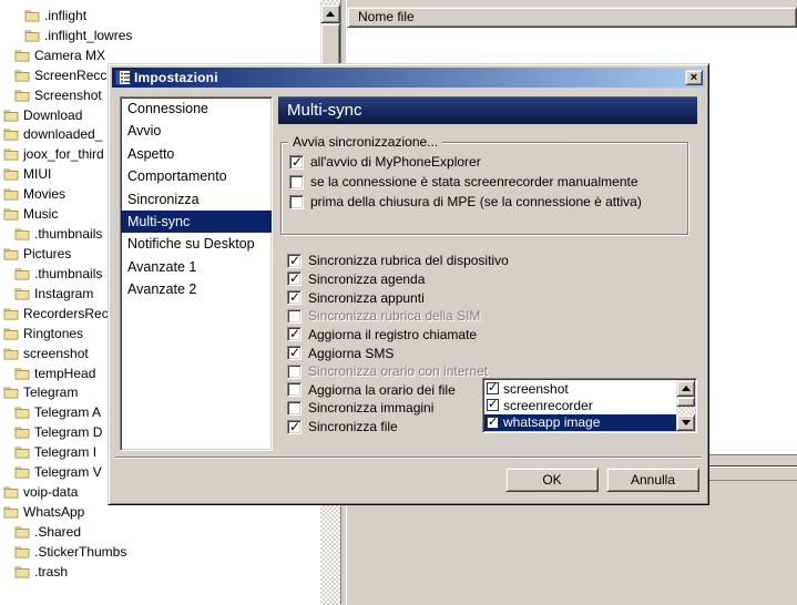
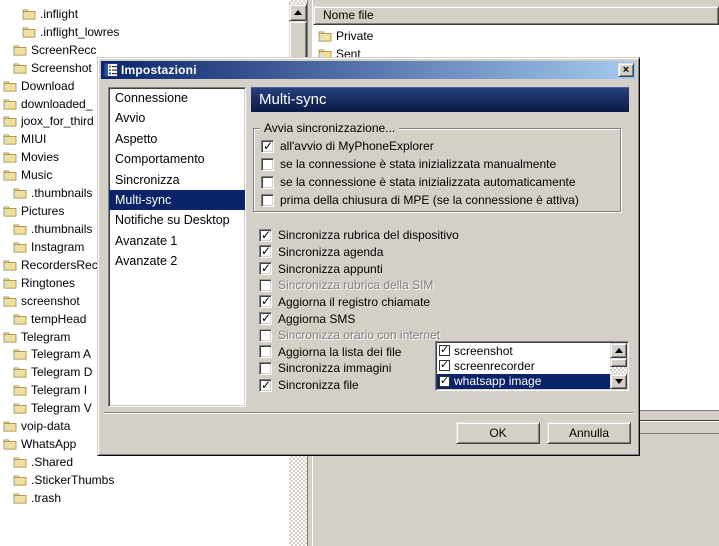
  .inflight
  .inflight_lowres
- Camera MX
  ScreenRecc
  Screenshot
  Download
  downloaded_
  joox_for_third
  MIUI
  Movies
  Music
  .thumbnails
  Pictures
  .thumbnails
  Instagram
  RecordersRec
  Ringtones
  screenshot
  tempHead
  Telegram
  Telegram A
  Telegram D
  Telegram I
  Telegram V
  voip-data
  WhatsApp
  .Shared
  .StickerThumbs
  .trash
  Nome file
+ Private
+ Sent
  Impostazioni
  ×
  Connessione
  Avvio
  Aspetto
  Comportamento
  Sincronizza
  Multi-sync
  Notifiche su Desktop
  Avanzate 1
  Avanzate 2
  Multi-sync
  Avvia sincronizzazione...
  ✓
  all'avvio di MyPhoneExplorer
- se la connessione è stata screenrecorder manualmente
+ se la connessione è stata inizializzata manualmente
+ se la connessione è stata inizializzata automaticamente
  prima della chiusura di MPE (se la connessione è attiva)
  ✓
  Sincronizza rubrica del dispositivo
  ✓
  Sincronizza agenda
  ✓
  Sincronizza appunti
  Sincronizza rubrica della SIM
  ✓
  Aggiorna il registro chiamate
  ✓
  Aggiorna SMS
  Sincronizza orario con internet
- Aggiorna la orario dei file
+ Aggiorna la lista dei file
  Sincronizza immagini
  ✓
  Sincronizza file
  ✓
  screenshot
  ✓
  screenrecorder
  ✓
  whatsapp image
  OK
  Annulla
